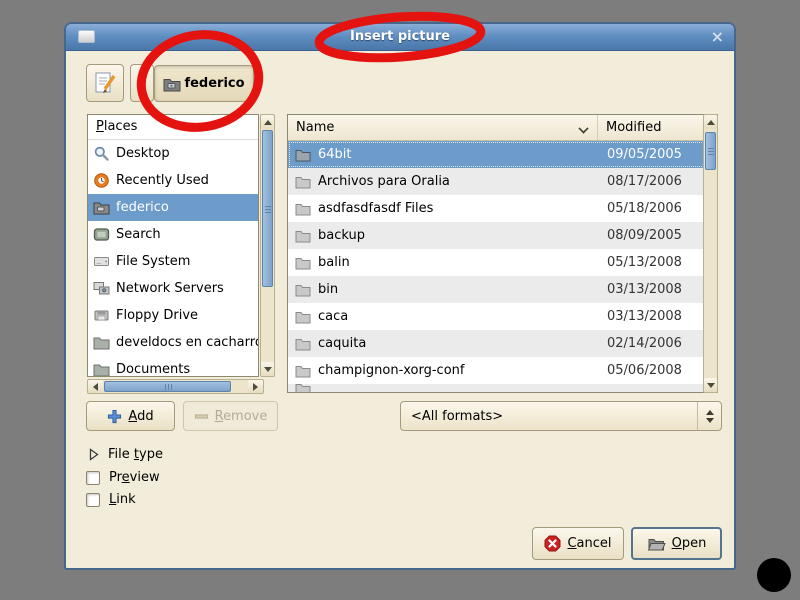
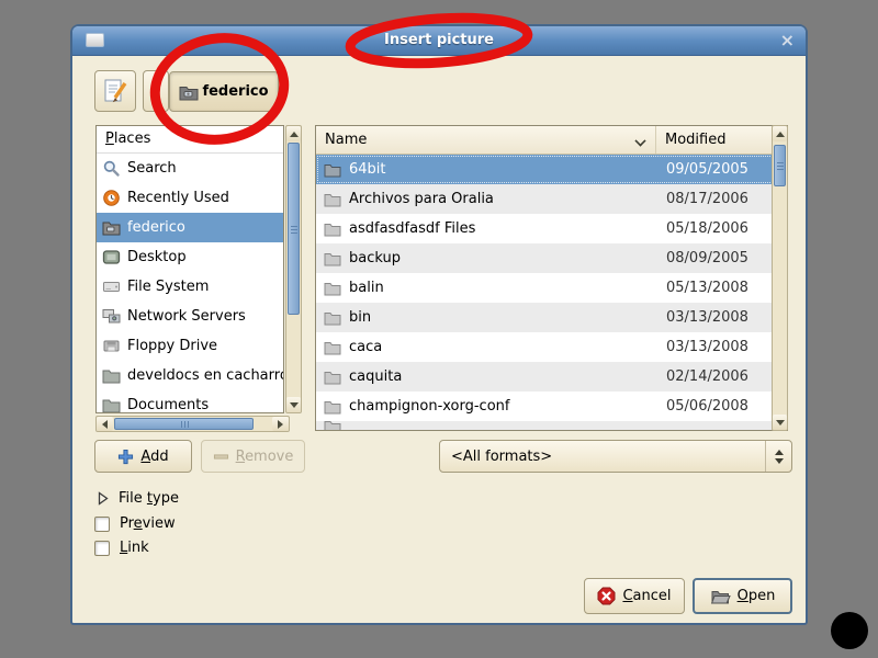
  Insert picture
  ×
  federico
  Places
- Desktop
+ Search
  Recently Used
  federico
- Search
+ Desktop
  File System
  Network Servers
  Floppy Drive
  develdocs en cacharr
  Documents
  Name
  Modified
  64bit
  09/05/2005
  Archivos para Oralia
  08/17/2006
  asdfasdfasdf Files
  05/18/2006
  backup
  08/09/2005
  balin
  05/13/2008
  bin
  03/13/2008
  caca
  03/13/2008
  caquita
  02/14/2006
  champignon-xorg-conf
  05/06/2008
  Add
  Remove
  <All formats>
  File type
  Preview
  Link
  Cancel
  Open
